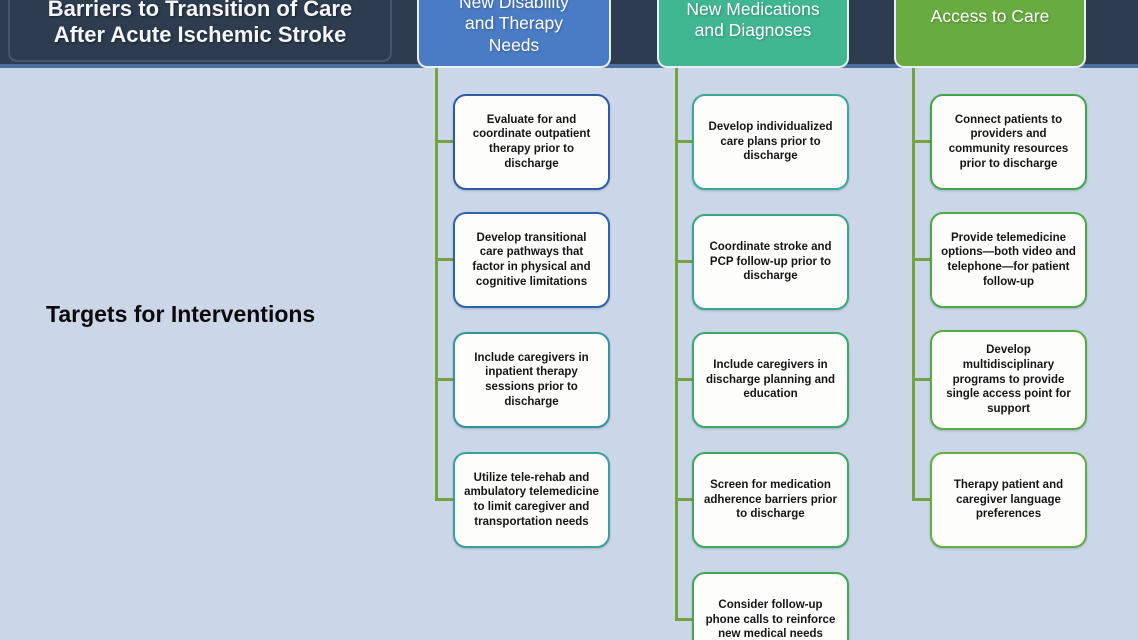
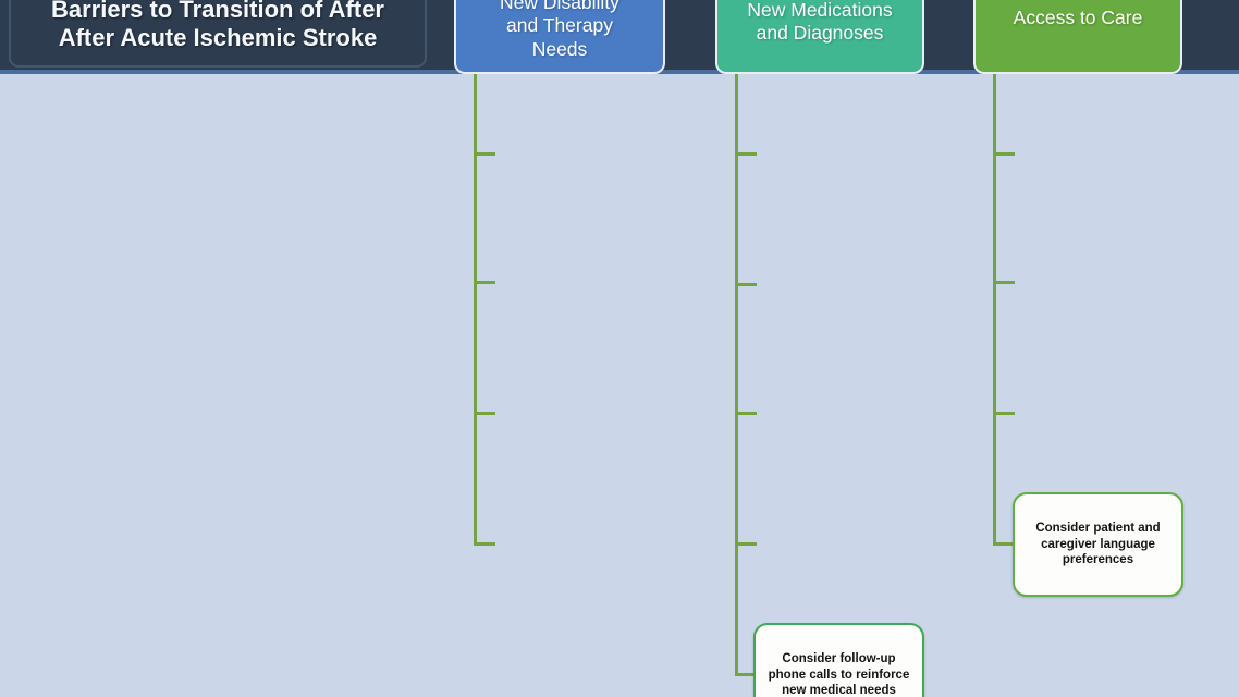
- Barriers to Transition of Care After Acute Ischemic Stroke
+ Barriers to Transition of After After Acute Ischemic Stroke
  New Disability and Therapy Needs
  New Medications and Diagnoses
  Access to Care
- Evaluate for and coordinate outpatient therapy prior to discharge
- Develop transitional care pathways that factor in physical and cognitive limitations
- Include caregivers in inpatient therapy sessions prior to discharge
- Utilize tele-rehab and ambulatory telemedicine to limit caregiver and transportation needs
- Develop individualized care plans prior to discharge
- Coordinate stroke and PCP follow-up prior to discharge
- Include caregivers in discharge planning and education
- Screen for medication adherence barriers prior to discharge
  Consider follow-up phone calls to reinforce new medical needs
- Connect patients to providers and community resources prior to discharge
- Provide telemedicine options—both video and telephone—for patient follow-up
- Develop multidisciplinary programs to provide single access point for support
- Therapy patient and caregiver language preferences
+ Consider patient and caregiver language preferences
- Targets for Interventions
